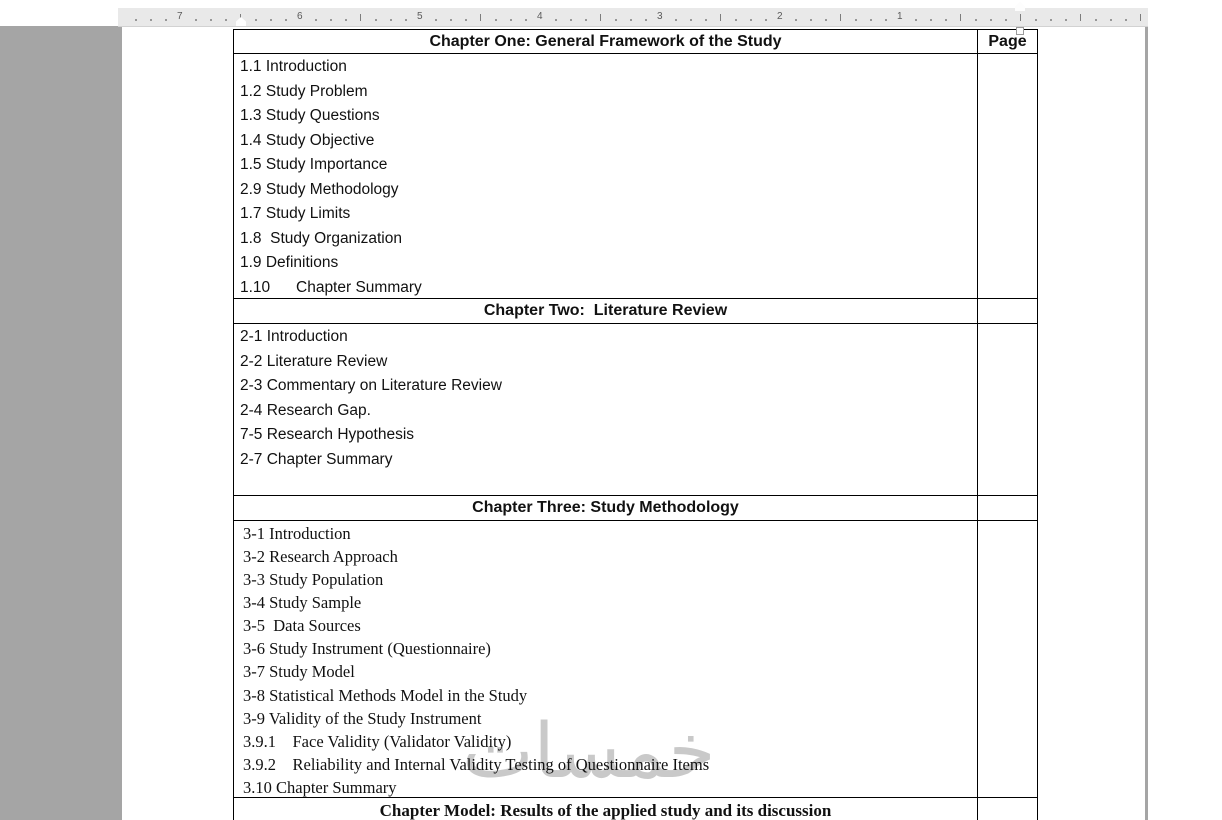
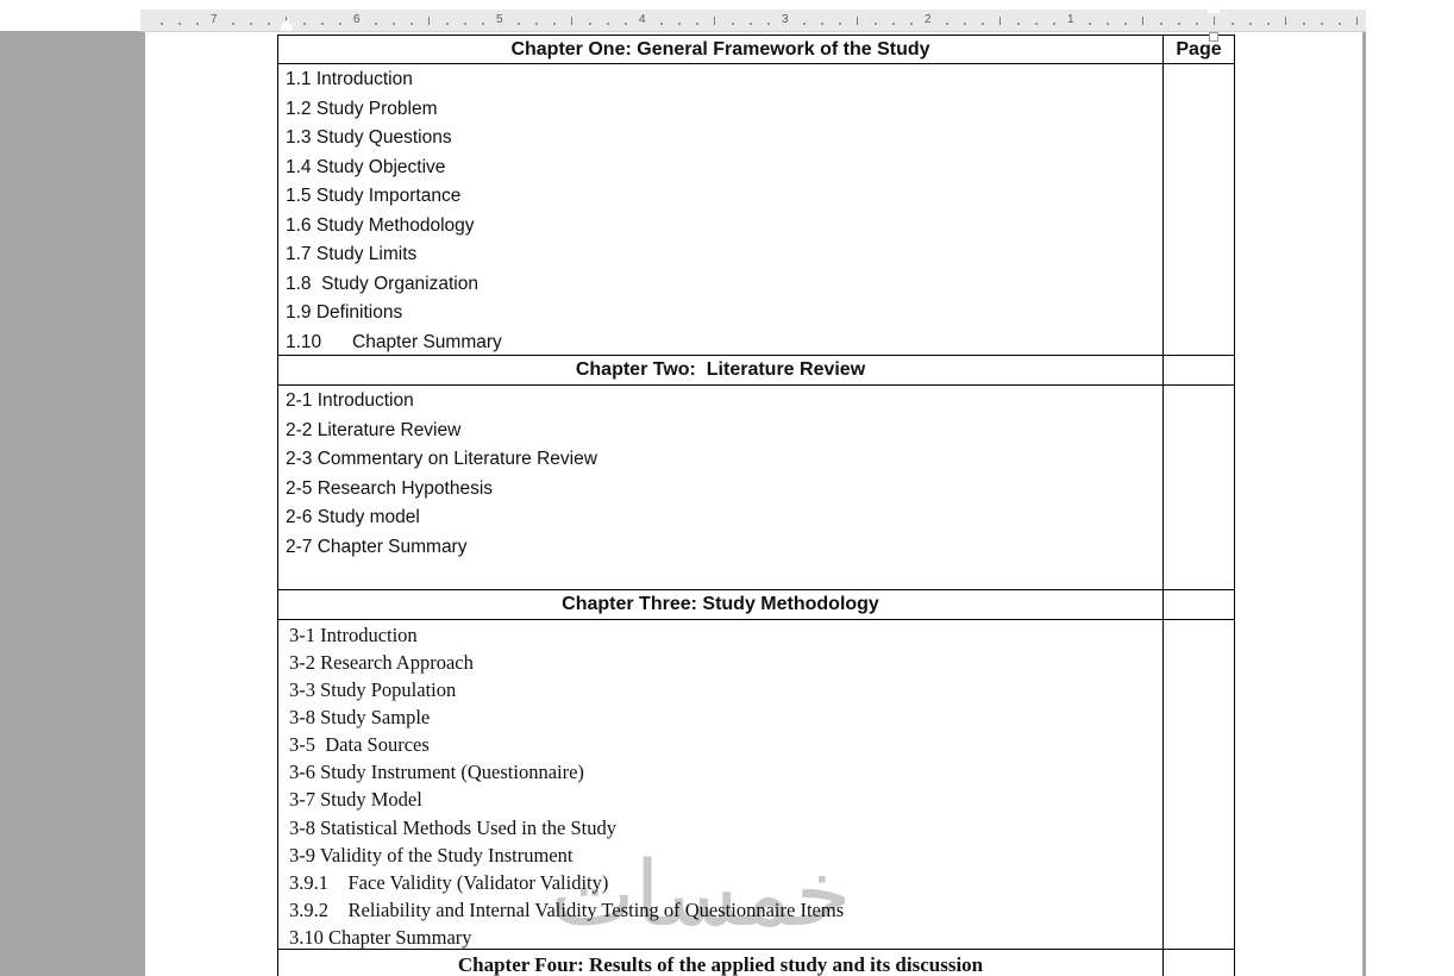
  7
  6
  5
  4
  3
  2
  1
  خمسات
  Chapter One: General Framework of the Study
  Page
  1.1 Introduction
  1.2 Study Problem
  1.3 Study Questions
  1.4 Study Objective
  1.5 Study Importance
- 2.9 Study Methodology
+ 1.6 Study Methodology
  1.7 Study Limits
  1.8 Study Organization
  1.9 Definitions
  1.10 Chapter Summary
  Chapter Two: Literature Review
  2-1 Introduction
  2-2 Literature Review
  2-3 Commentary on Literature Review
- 2-4 Research Gap.
- 7-5 Research Hypothesis
+ 2-5 Research Hypothesis
+ 2-6 Study model
  2-7 Chapter Summary
  Chapter Three: Study Methodology
  3-1 Introduction
  3-2 Research Approach
  3-3 Study Population
- 3-4 Study Sample
+ 3-8 Study Sample
  3-5 Data Sources
  3-6 Study Instrument (Questionnaire)
  3-7 Study Model
- 3-8 Statistical Methods Model in the Study
+ 3-8 Statistical Methods Used in the Study
  3-9 Validity of the Study Instrument
  3.9.1 Face Validity (Validator Validity)
  3.9.2 Reliability and Internal Validity Testing of Questionnaire Items
  3.10 Chapter Summary
- Chapter Model: Results of the applied study and its discussion
+ Chapter Four: Results of the applied study and its discussion
